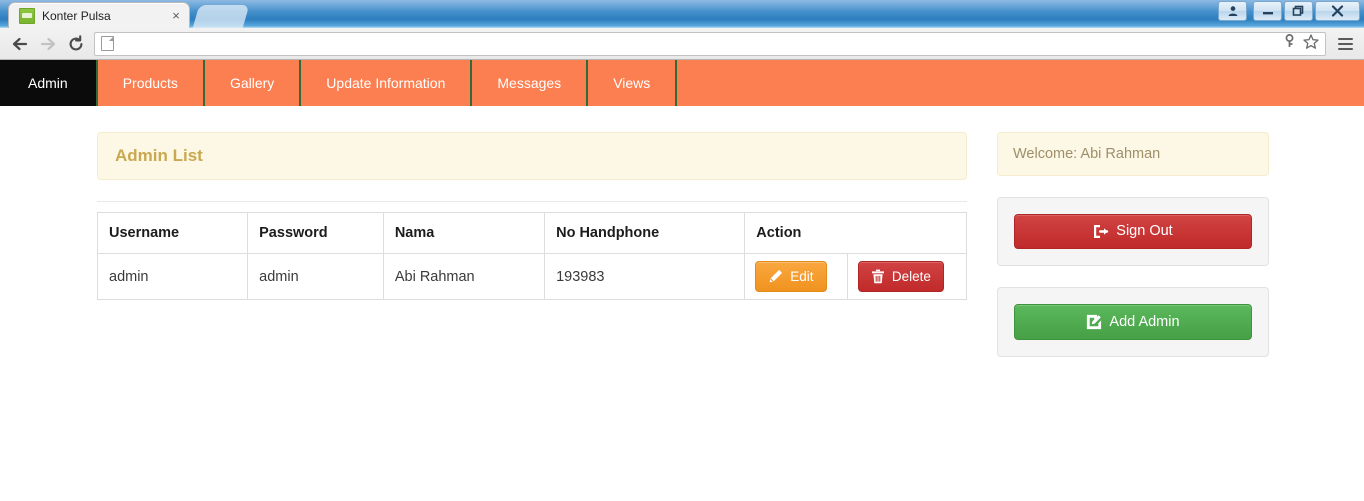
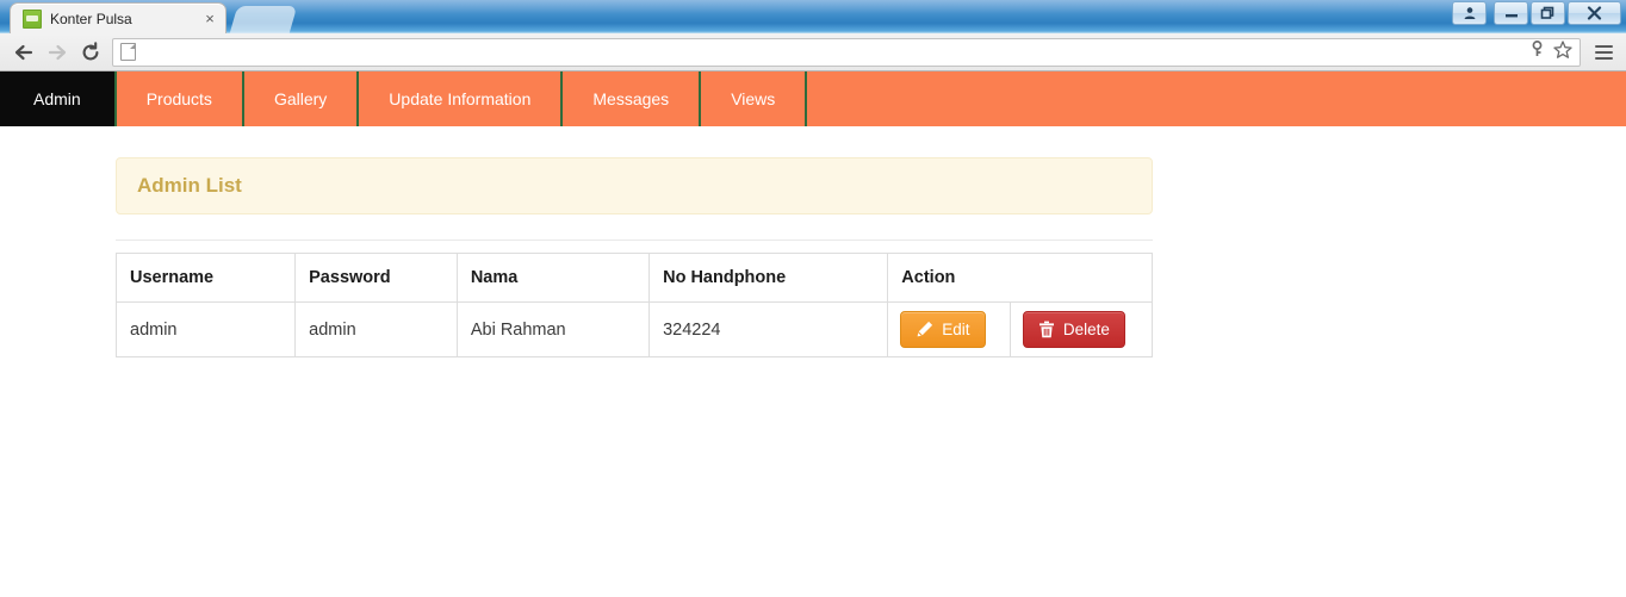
  Konter Pulsa
  ×
  Admin
  Products
  Gallery
  Update Information
  Messages
  Views
  Admin List
  Username	Password	Nama	No Handphone	Action
- admin	admin	Abi Rahman	193983	Edit	Delete
+ admin	admin	Abi Rahman	324224	Edit	Delete
- Welcome: Abi Rahman
- Sign Out
- Add Admin
